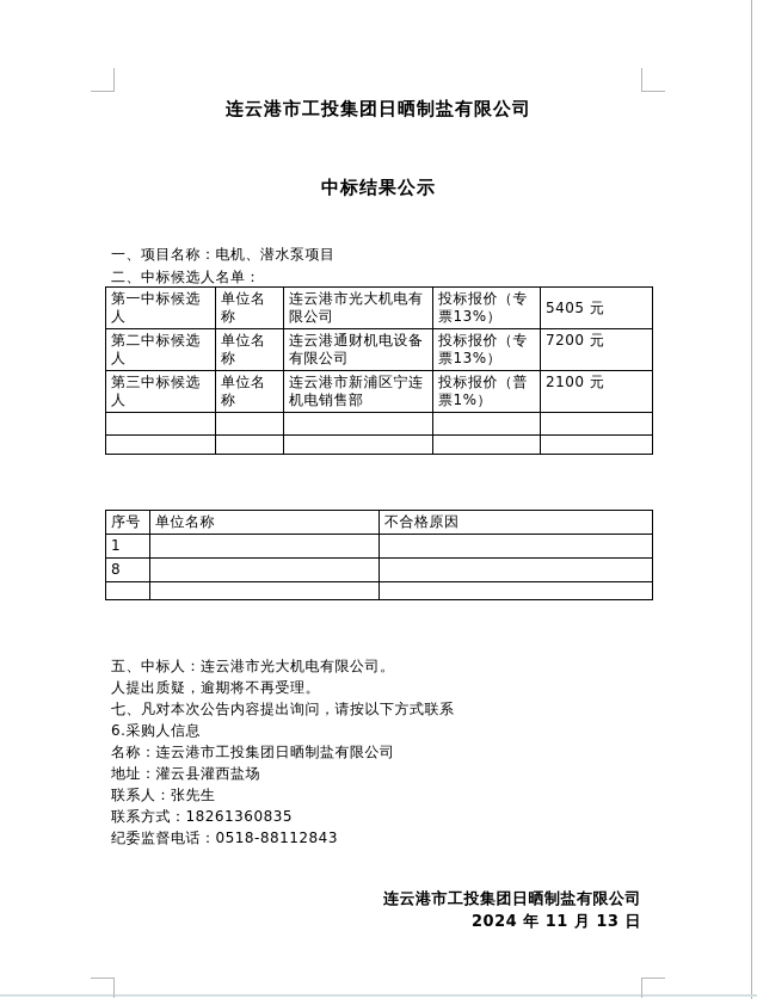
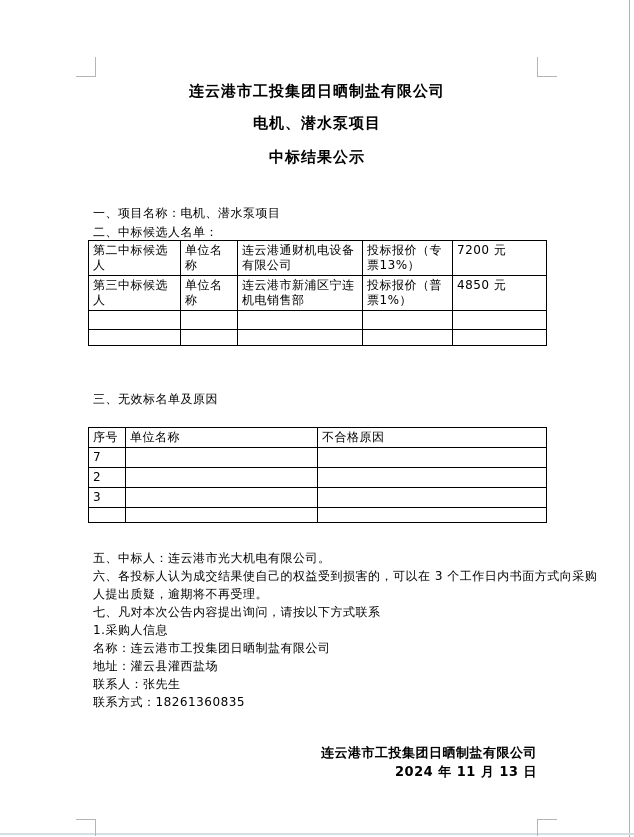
  连云港市工投集团日晒制盐有限公司
+ 电机、潜水泵项目
  中标结果公示
  一、项目名称：电机、潜水泵项目
  二、中标候选人名单：
- 第一中标候选人	单位名称	连云港市光大机电有限公司	投标报价（专票13%）	5405 元
  第二中标候选人	单位名称	连云港通财机电设备有限公司	投标报价（专票13%）	7200 元
- 第三中标候选人	单位名称	连云港市新浦区宁连机电销售部	投标报价（普票1%）	2100 元
+ 第三中标候选人	单位名称	连云港市新浦区宁连机电销售部	投标报价（普票1%）	4850 元
+ 三、无效标名单及原因
  序号	单位名称	不合格原因
- 1
+ 7
- 8
+ 2
+ 3
  五、中标人：连云港市光大机电有限公司。
+ 六、各投标人认为成交结果使自己的权益受到损害的，可以在 3 个工作日内书面方式向采购
  人提出质疑，逾期将不再受理。
  七、凡对本次公告内容提出询问，请按以下方式联系
- 6.采购人信息
+ 1.采购人信息
  名称：连云港市工投集团日晒制盐有限公司
  地址：灌云县灌西盐场
  联系人：张先生
  联系方式：18261360835
- 纪委监督电话：0518-88112843
  连云港市工投集团日晒制盐有限公司
  2024 年 11 月 13 日
